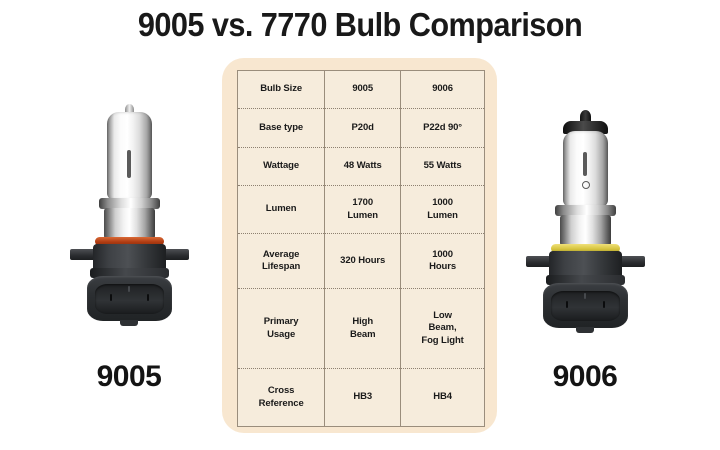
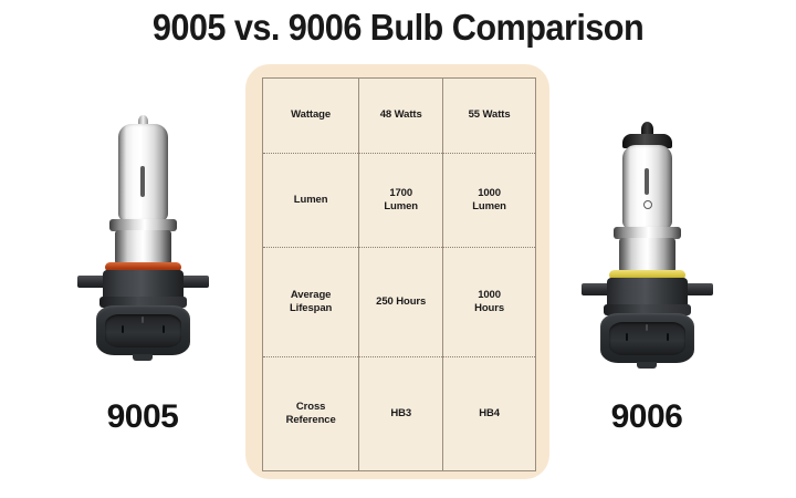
- 9005 vs. 7770 Bulb Comparison
+ 9005 vs. 9006 Bulb Comparison
  9005
  9006
- Bulb Size	9005	9006
- Base type	P20d	P22d 90°
  Wattage	48 Watts	55 Watts
  Lumen	1700Lumen	1000Lumen
- AverageLifespan	320 Hours	1000Hours
+ AverageLifespan	250 Hours	1000Hours
- PrimaryUsage	HighBeam	LowBeam,Fog Light
  CrossReference	HB3	HB4
